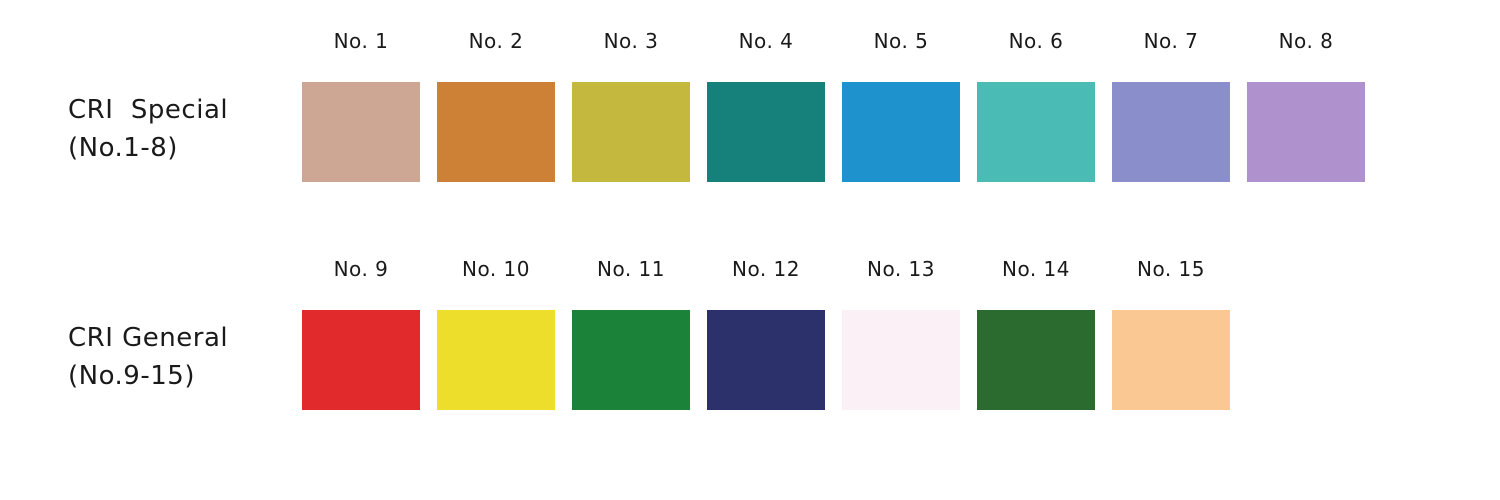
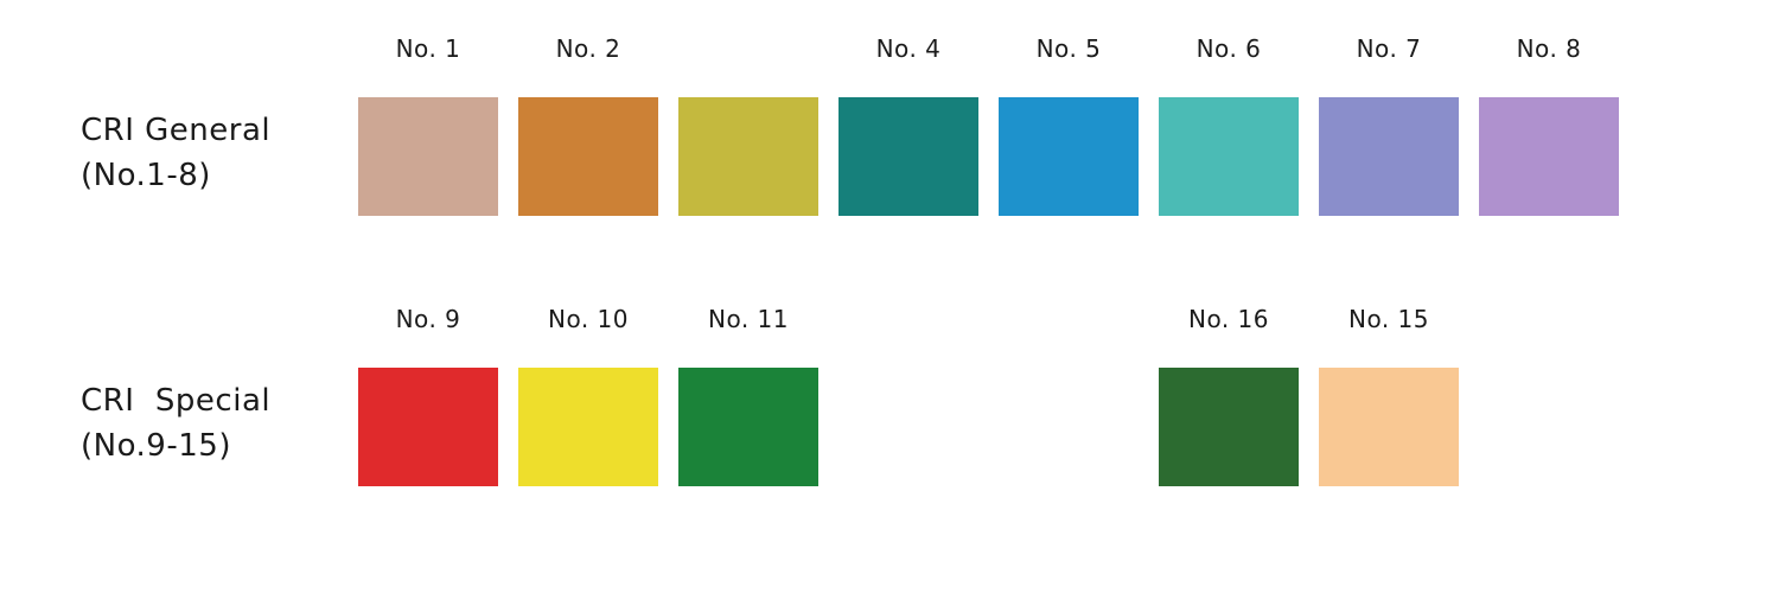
- CRI Special (No.1-8)
+ CRI General (No.1-8)
  No. 1
  No. 2
- No. 3
  No. 4
  No. 5
  No. 6
  No. 7
  No. 8
- CRI General (No.9-15)
+ CRI Special (No.9-15)
  No. 9
  No. 10
  No. 11
- No. 12
- No. 13
- No. 14
+ No. 16
  No. 15
